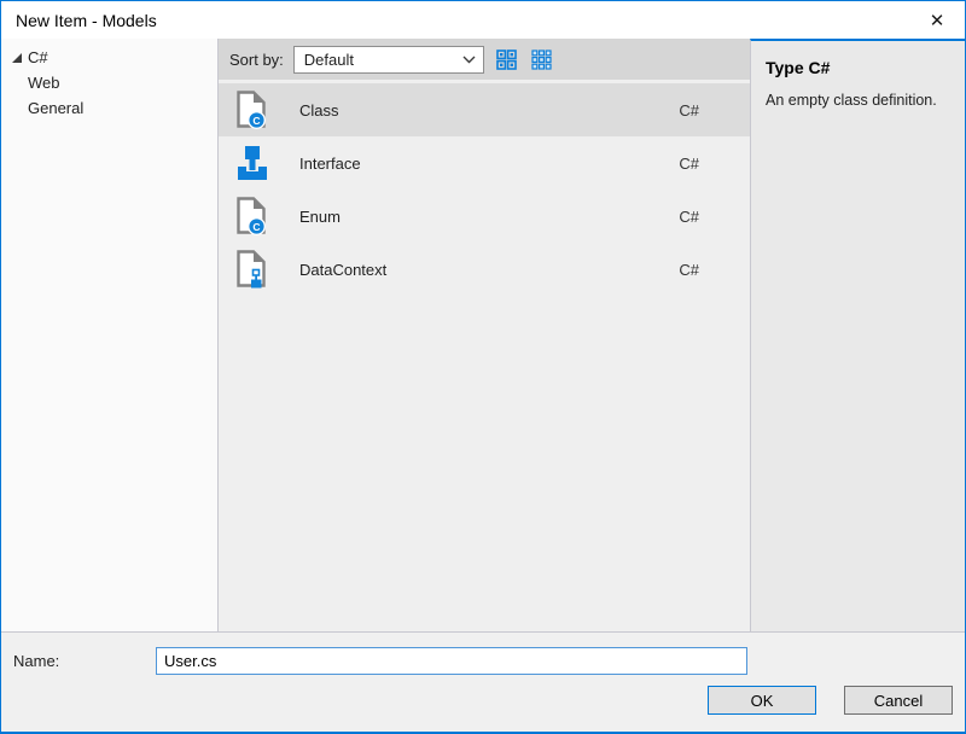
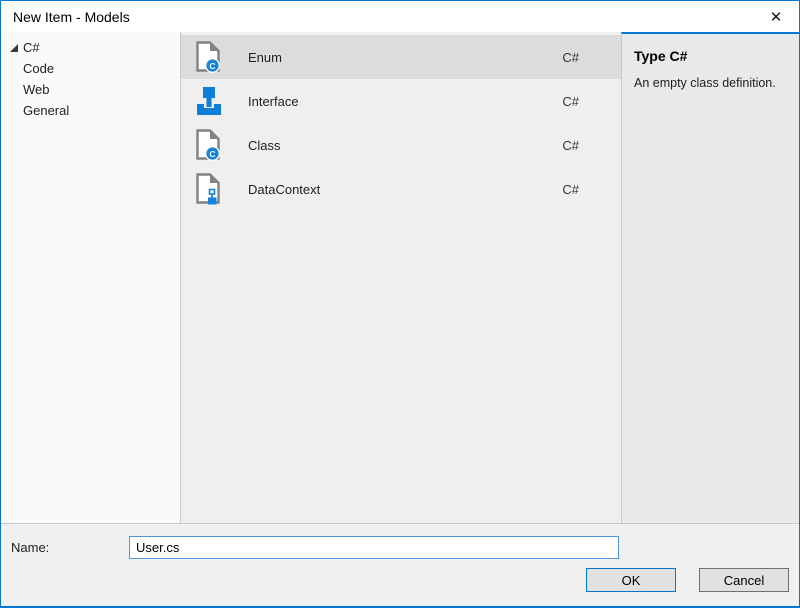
  New Item - Models
  ✕
  C#
+ Code
  Web
  General
- Sort by:
- Default
  C
- Class
+ Enum
  C#
  Interface
  C#
  C
- Enum
+ Class
  C#
  DataContext
  C#
  Type C#
  An empty class definition.
  Name:
  User.cs
  OK
  Cancel
